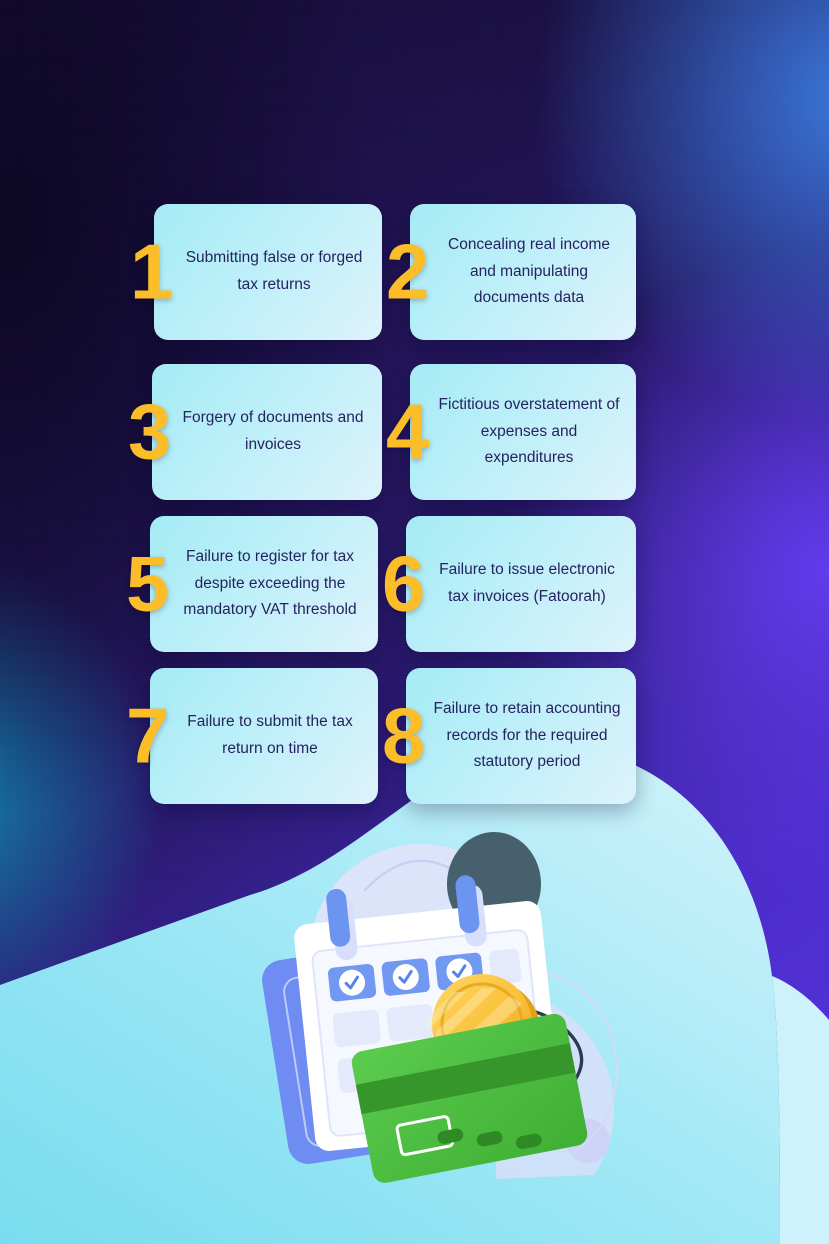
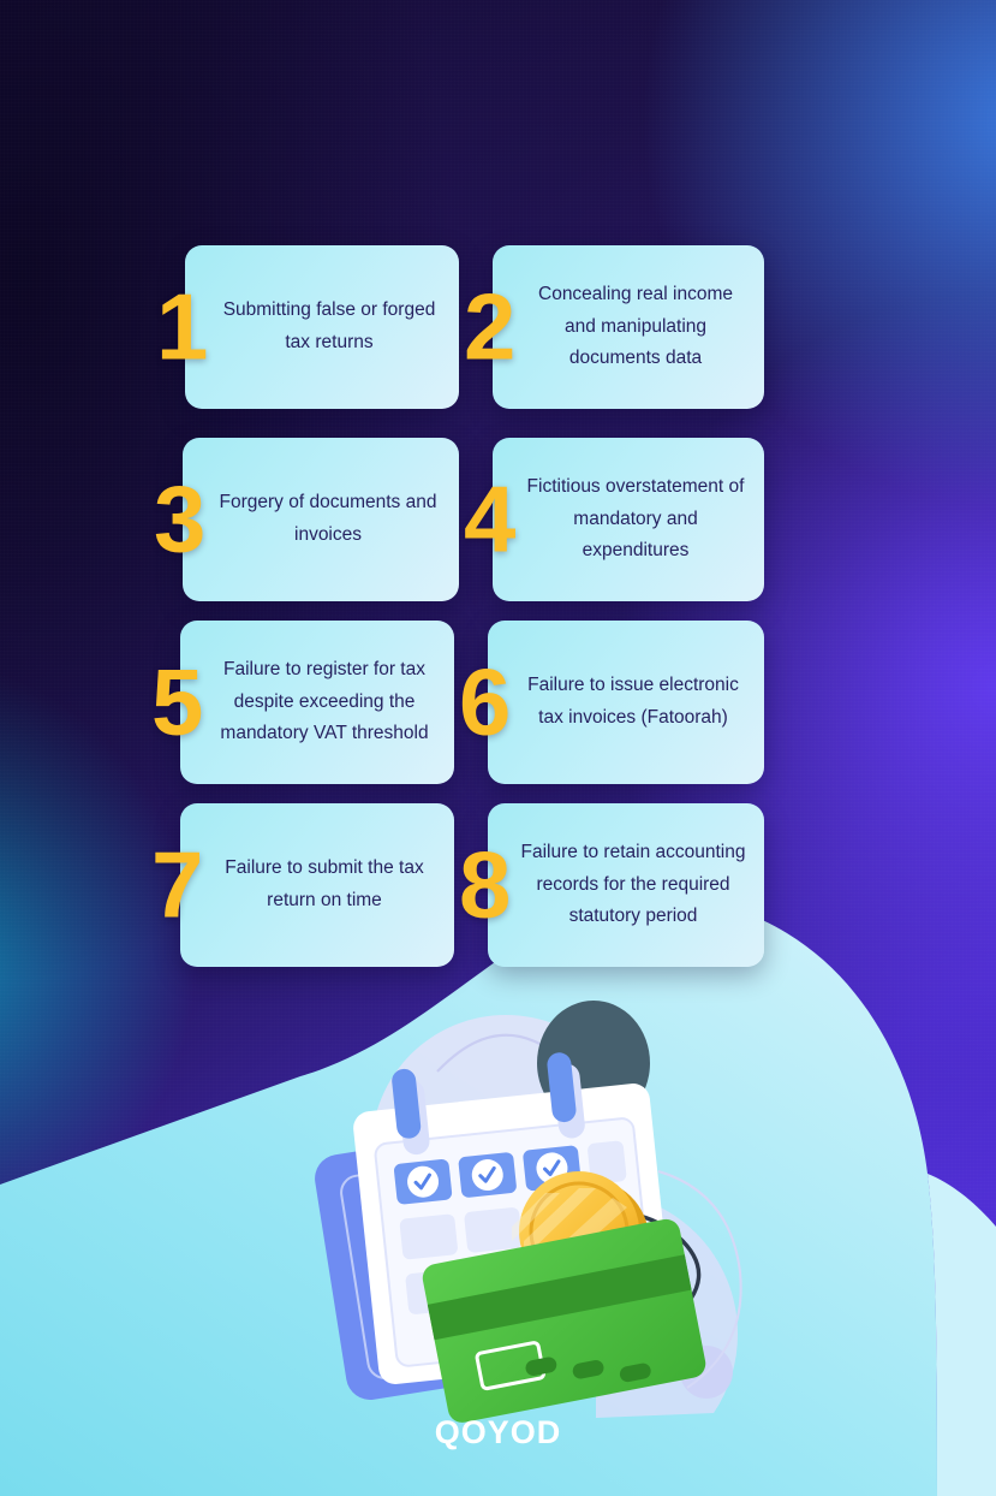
  1
  Submitting false or forged tax returns
  2
  Concealing real income and manipulating documents data
  3
  Forgery of documents and invoices
  4
- Fictitious overstatement of expenses and expenditures
+ Fictitious overstatement of mandatory and expenditures
  5
  Failure to register for tax despite exceeding the mandatory VAT threshold
  6
  Failure to issue electronic tax invoices (Fatoorah)
  7
  Failure to submit the tax return on time
  8
  Failure to retain accounting records for the required statutory period
+ QOYOD
